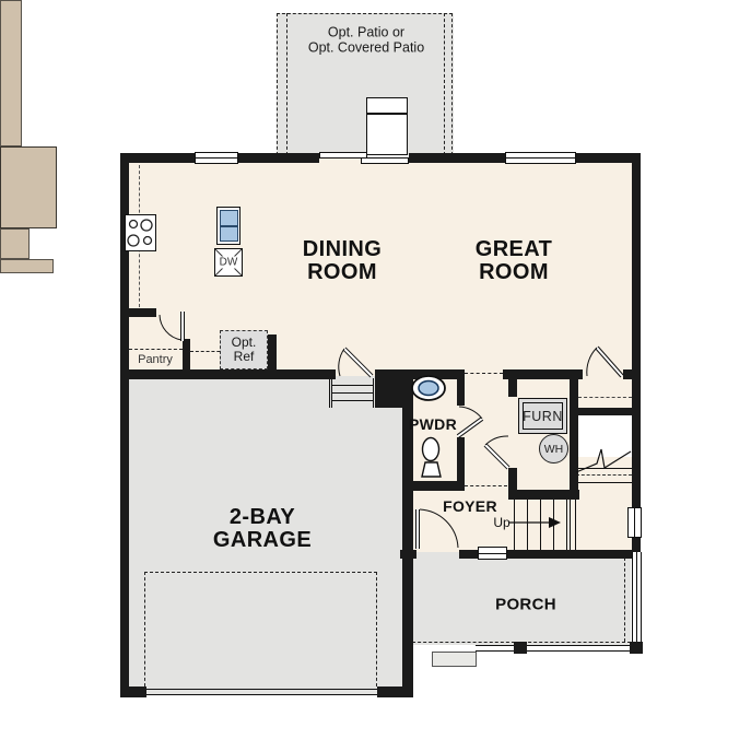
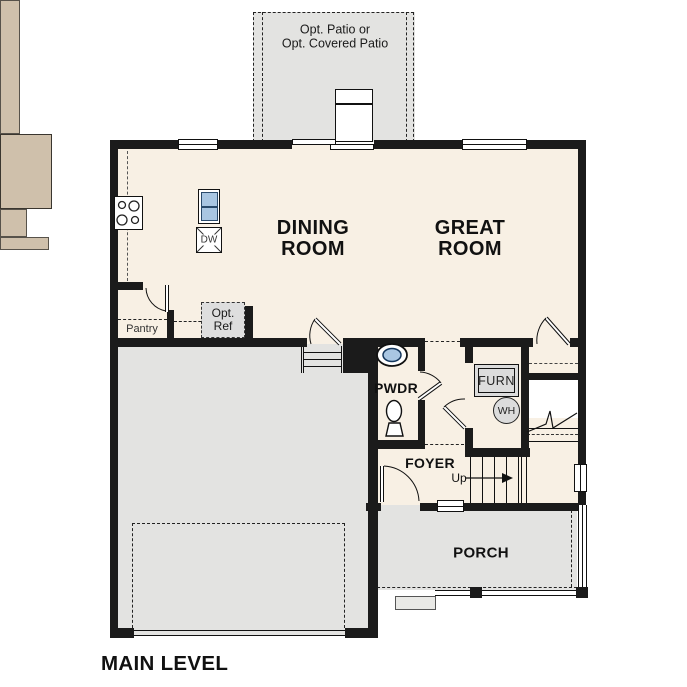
  Opt.
  Ref
  FURN
  WH
  Opt. Patio or
  Opt. Covered Patio
  DINING
  ROOM
  GREAT
  ROOM
  Pantry
  DW
  PWDR
  FOYER
  Up
- 2-BAY
- GARAGE
  PORCH
+ MAIN LEVEL
